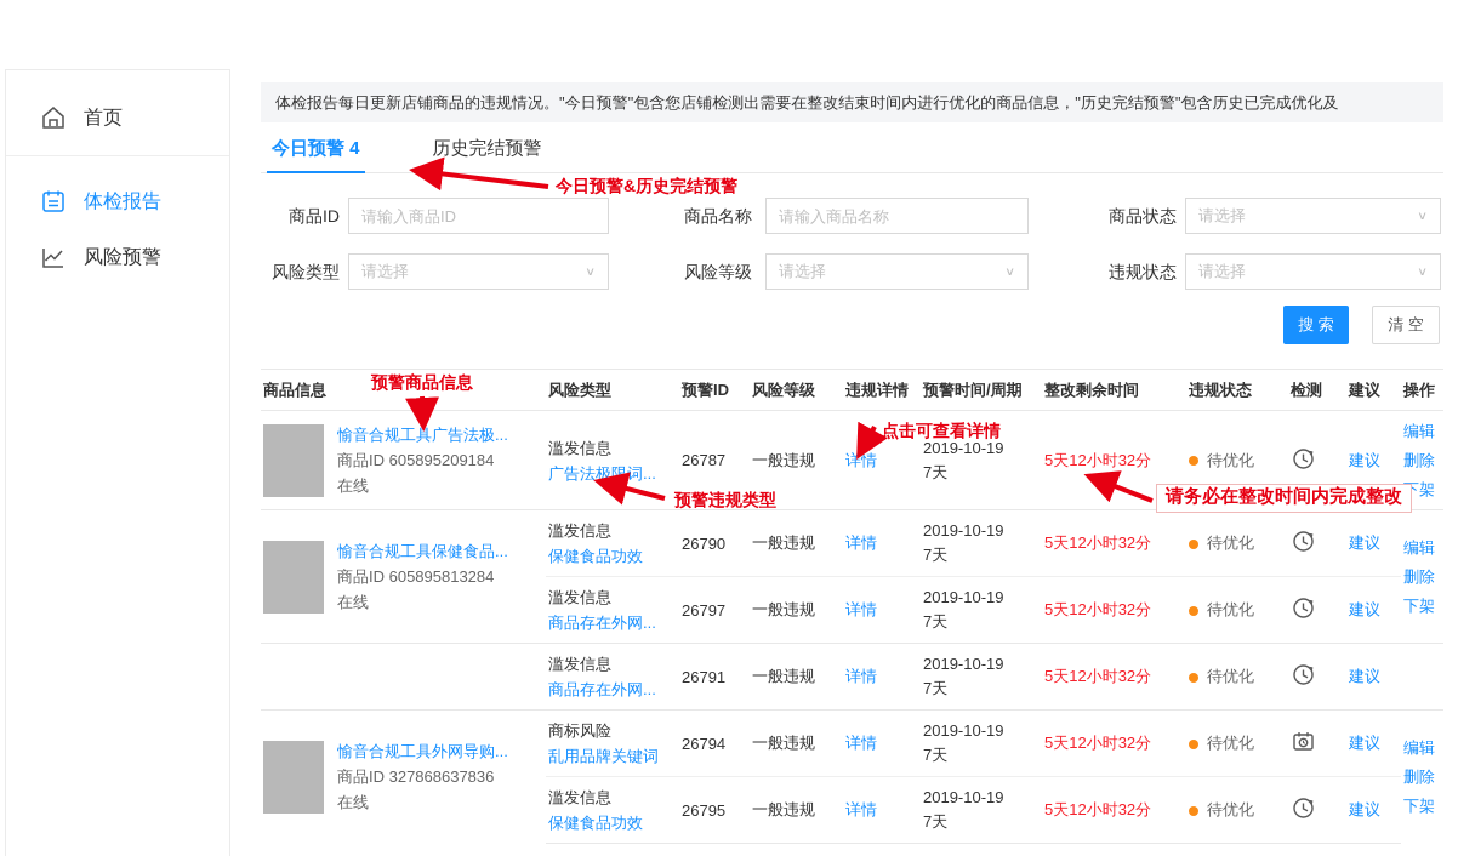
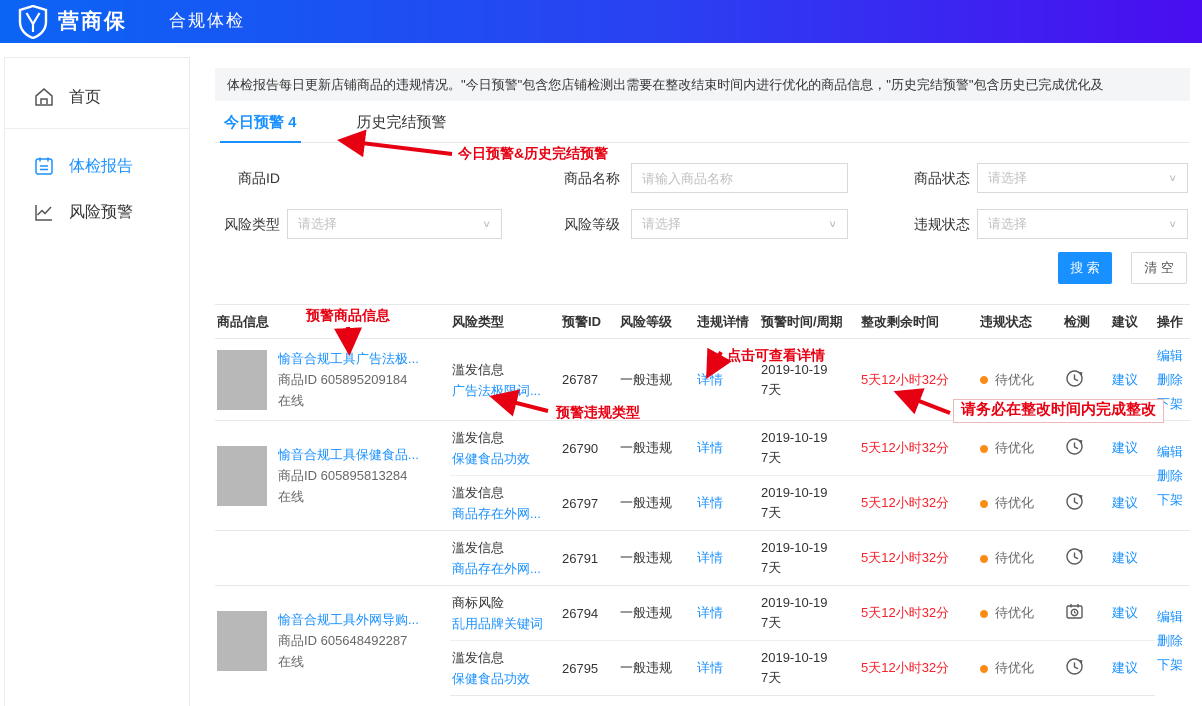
+ 营商保
+ 合规体检
  首页
  体检报告
  风险预警
  体检报告每日更新店铺商品的违规情况。"今日预警"包含您店铺检测出需要在整改结束时间内进行优化的商品信息，"历史完结预警"包含历史已完成优化及
  今日预警 4
  历史完结预警
  商品ID
- 请输入商品ID
  商品名称
  请输入商品名称
  商品状态
  请选择
  ∨
  风险类型
  请选择
  ∨
  风险等级
  请选择
  ∨
  违规状态
  请选择
  ∨
  搜 索
  清 空
  商品信息	风险类型	预警ID	风险等级	违规详情	预警时间/周期	整改剩余时间	违规状态	检测	建议	操作
  愉音合规工具广告法极... 商品ID 605895209184 在线	滥发信息 广告法极限词...	26787	一般违规	详情	2019-10-19 7天	5天12小时32分	待优化		建议	编辑 删除 架
  愉音合规工具保健食品... 商品ID 605895813284 在线	滥发信息 保健食品功效	26790	一般违规	详情	2019-10-19 7天	5天12小时32分	待优化		建议	编辑 删除 下架
  滥发信息 商品存在外网...	26797	一般违规	详情	2019-10-19 7天	5天12小时32分	待优化		建议
  	滥发信息 商品存在外网...	26791	一般违规	详情	2019-10-19 7天	5天12小时32分	待优化		建议
- 愉音合规工具外网导购... 商品ID 327868637836 在线	商标风险 乱用品牌关键词	26794	一般违规	详情	2019-10-19 7天	5天12小时32分	待优化		建议	编辑 删除 下架
+ 愉音合规工具外网导购... 商品ID 605648492287 在线	商标风险 乱用品牌关键词	26794	一般违规	详情	2019-10-19 7天	5天12小时32分	待优化		建议	编辑 删除 下架
  滥发信息 保健食品功效	26795	一般违规	详情	2019-10-19 7天	5天12小时32分	待优化		建议
  今日预警&历史完结预警
  预警商品信息
  点击可查看详情
  预警违规类型
  请务必在整改时间内完成整改
